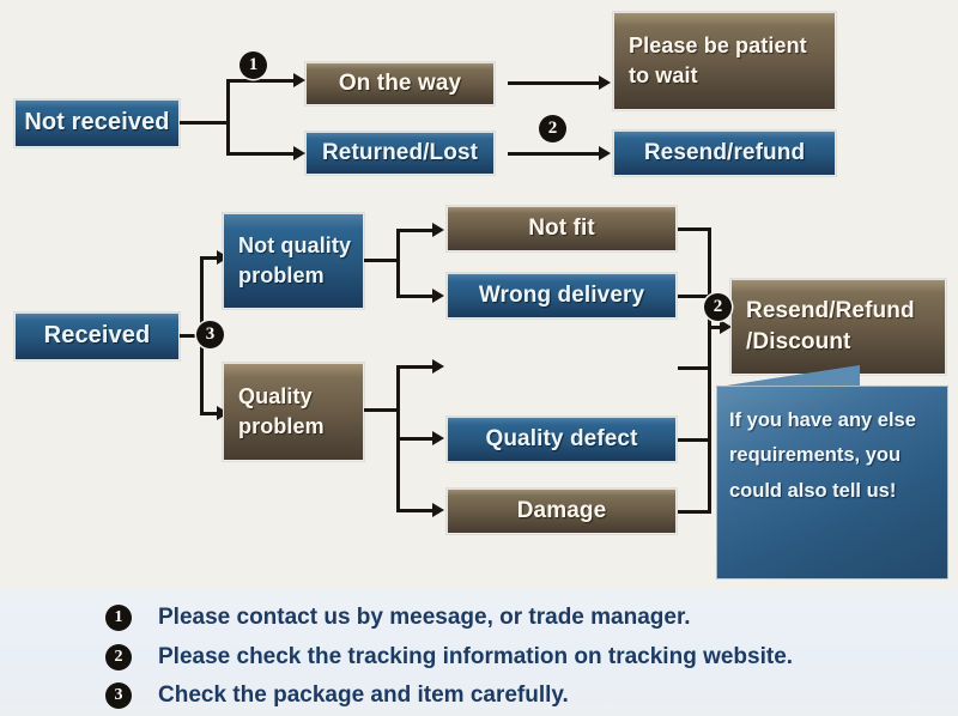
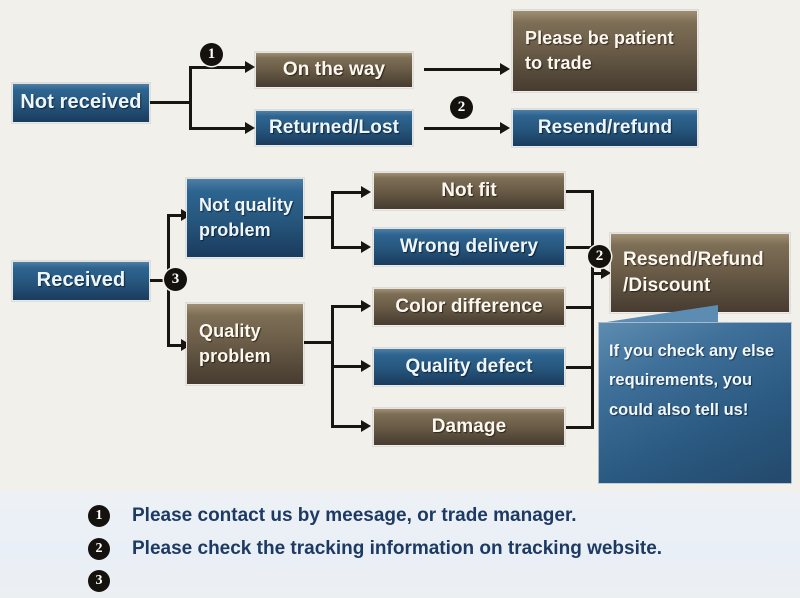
  Not received
  1
  On the way
  Returned/Lost
  2
- Please be patient to wait
+ Please be patient to trade
  Resend/refund
  Received
  3
  Not quality problem
  Quality problem
  Not fit
  Wrong delivery
+ Color difference
  Quality defect
  Damage
  2
  Resend/Refund /Discount
- If you have any else requirements, you could also tell us!
+ If you check any else requirements, you could also tell us!
  1
  Please contact us by meesage, or trade manager.
  2
  Please check the tracking information on tracking website.
  3
- Check the package and item carefully.
